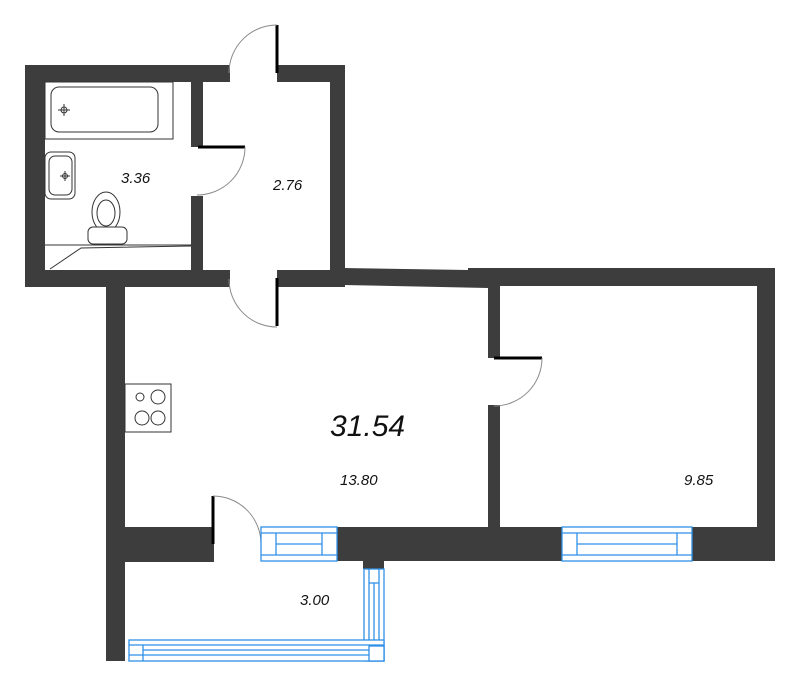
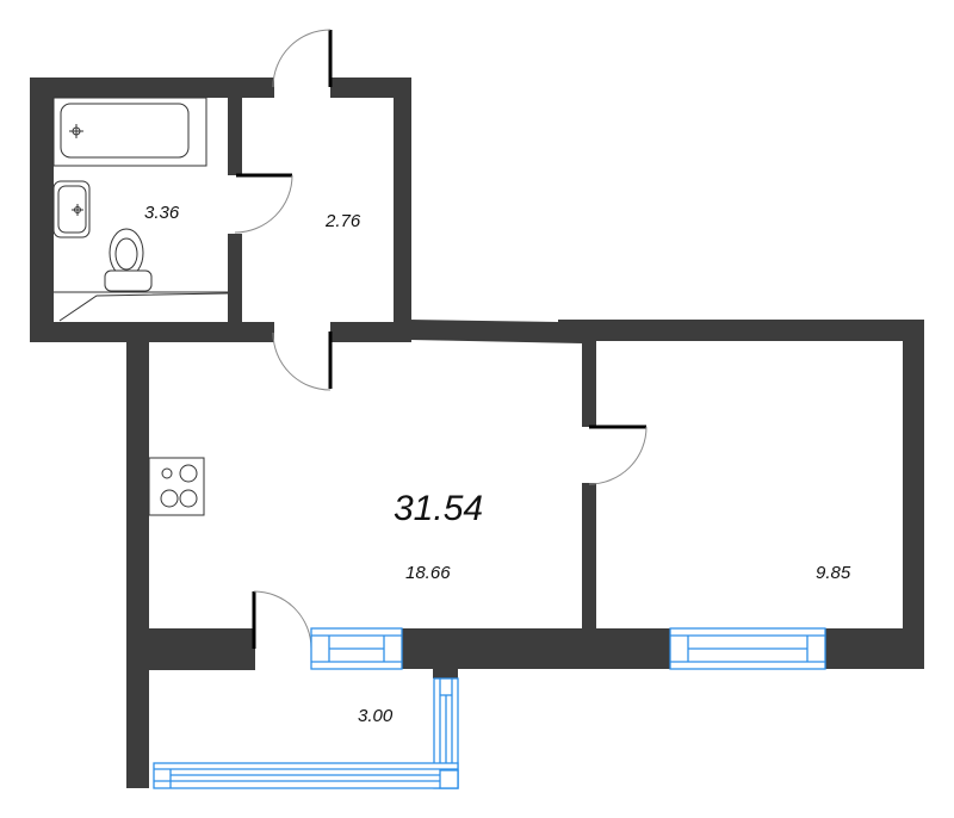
  3.36
  2.76
  31.54
- 13.80
+ 18.66
  9.85
  3.00
